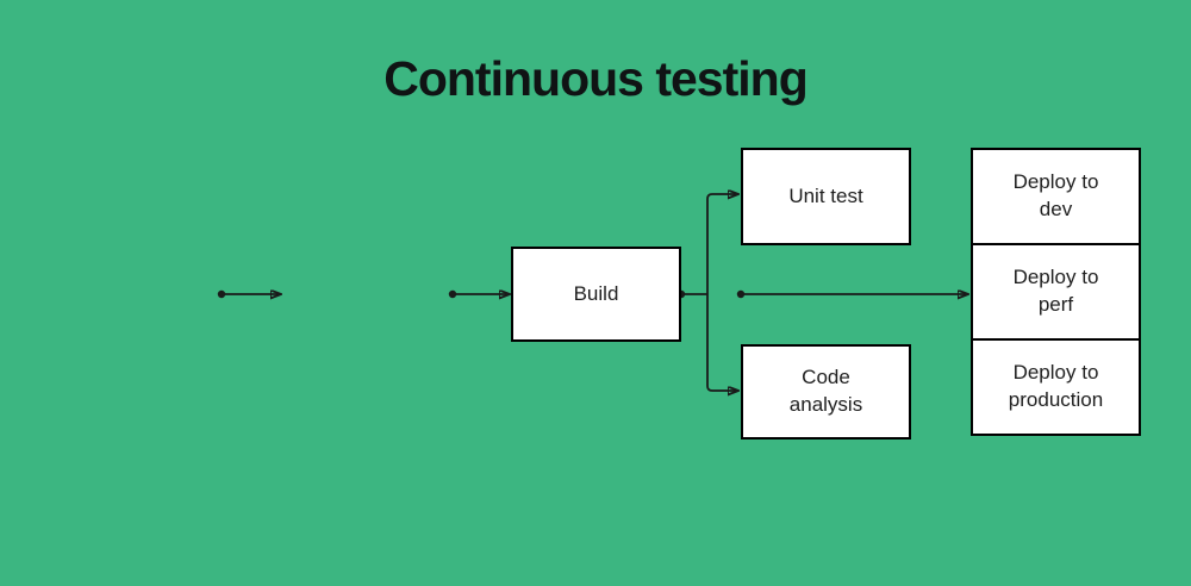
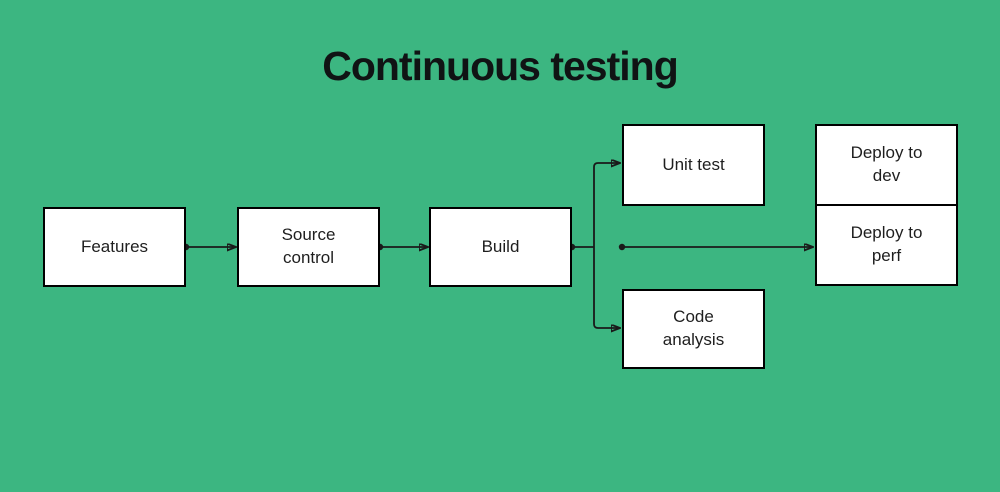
  Continuous testing
+ Features
+ Source control
  Build
  Unit test
  Code analysis
  Deploy to dev
  Deploy to perf
- Deploy to production
